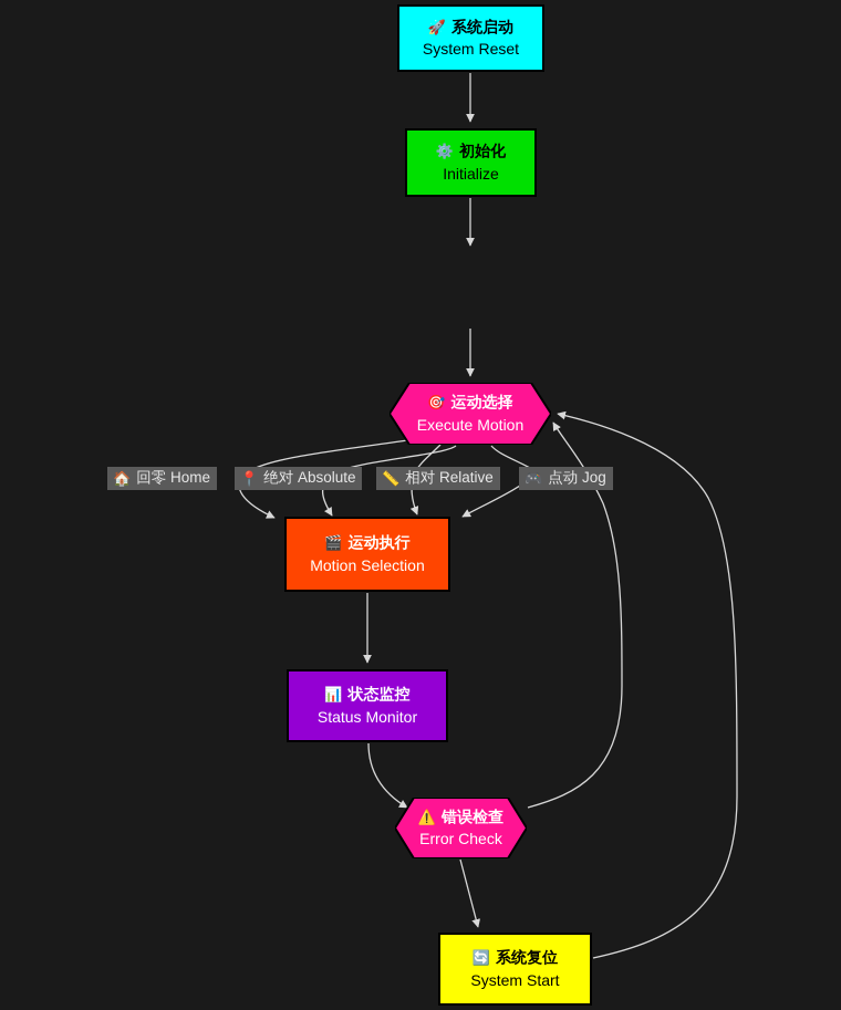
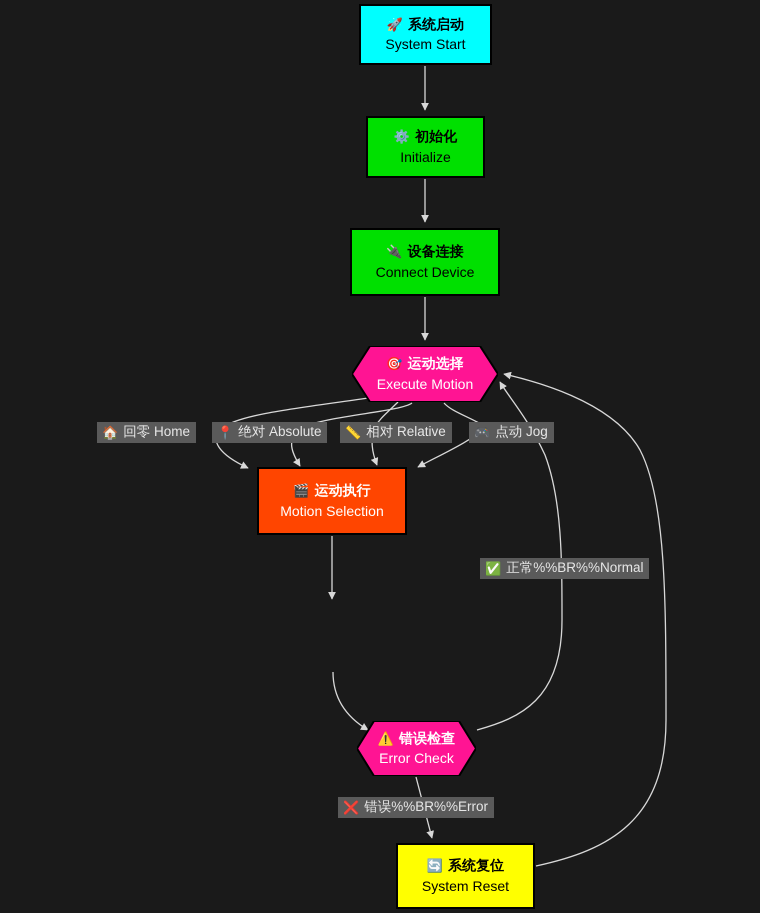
  🚀
  系统启动
- System Reset
+ System Start
  ⚙️
  初始化
  Initialize
+ 🔌
+ 设备连接
+ Connect Device
  🎯
  运动选择
  Execute Motion
  🎬
  运动执行
  Motion Selection
- 📊
- 状态监控
- Status Monitor
  ⚠️
  错误检查
  Error Check
  🔄
  系统复位
- System Start
+ System Reset
  🏠
  回零 Home
  📍
  绝对 Absolute
  📏
  相对 Relative
  🎮
  点动 Jog
+ ✅
+ 正常%%BR%%Normal
+ ❌
+ 错误%%BR%%Error
